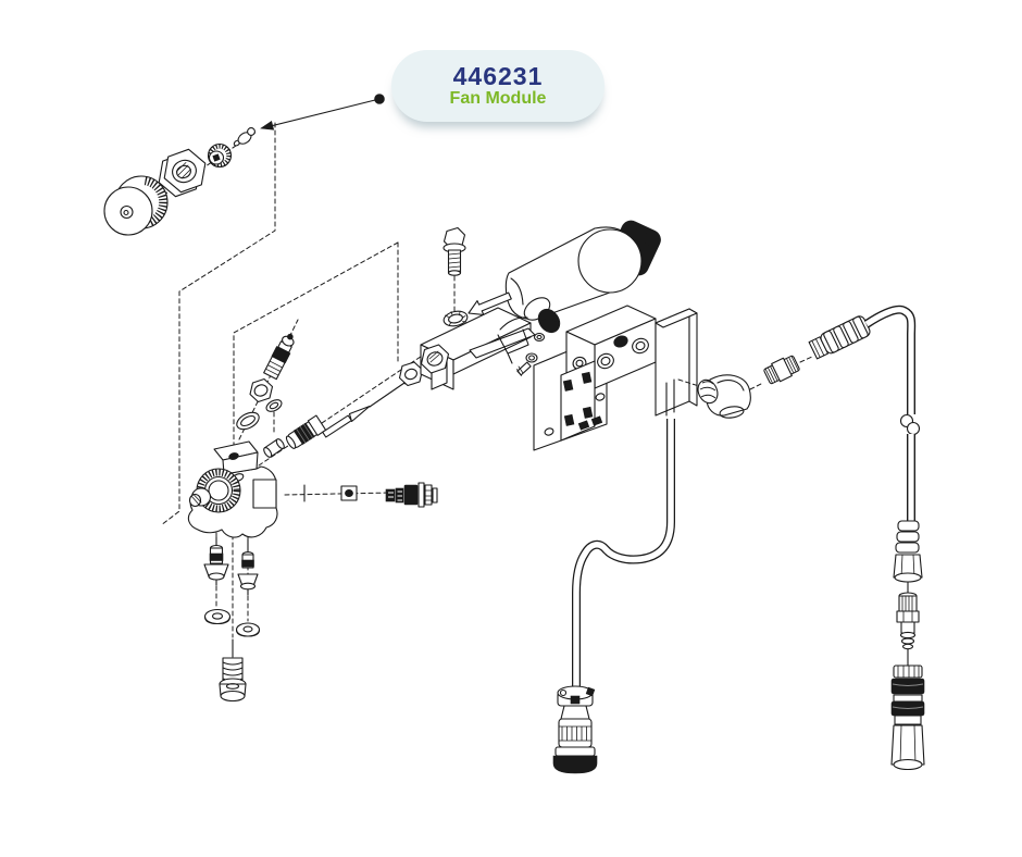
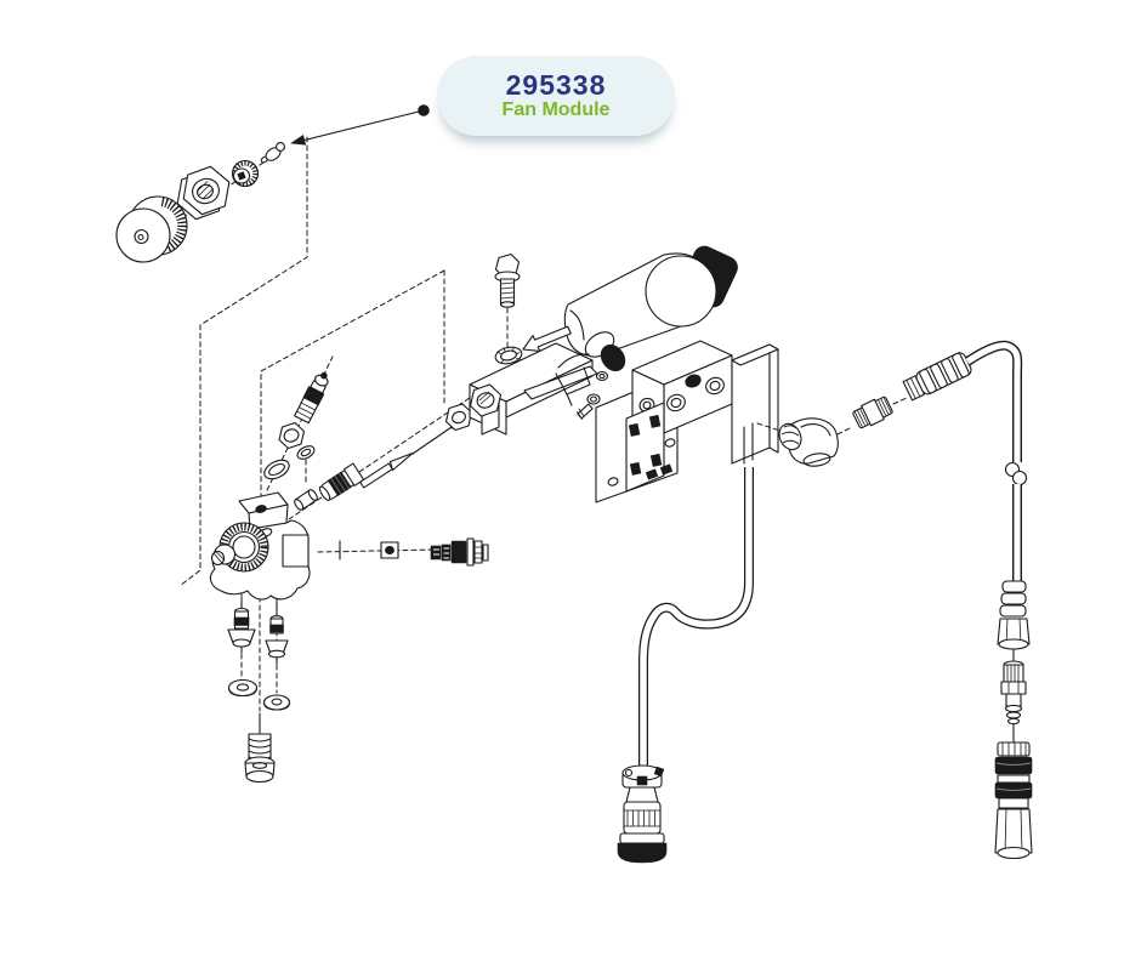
- 446231
+ 295338
  Fan Module
